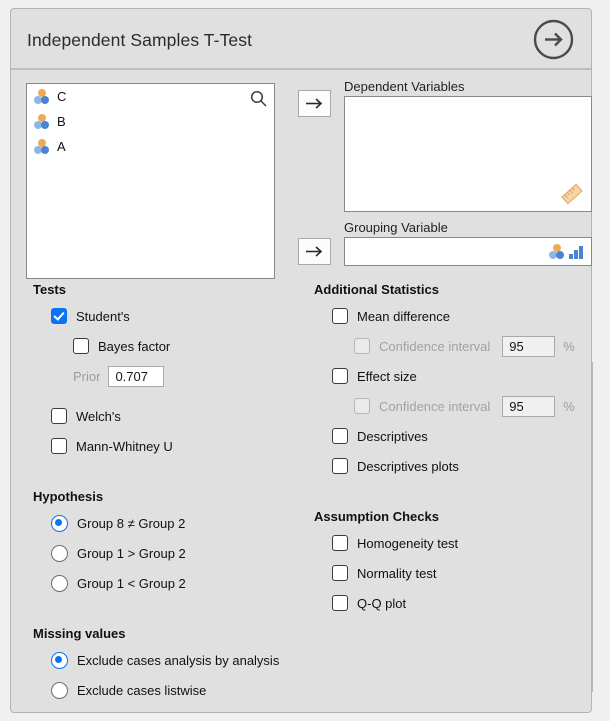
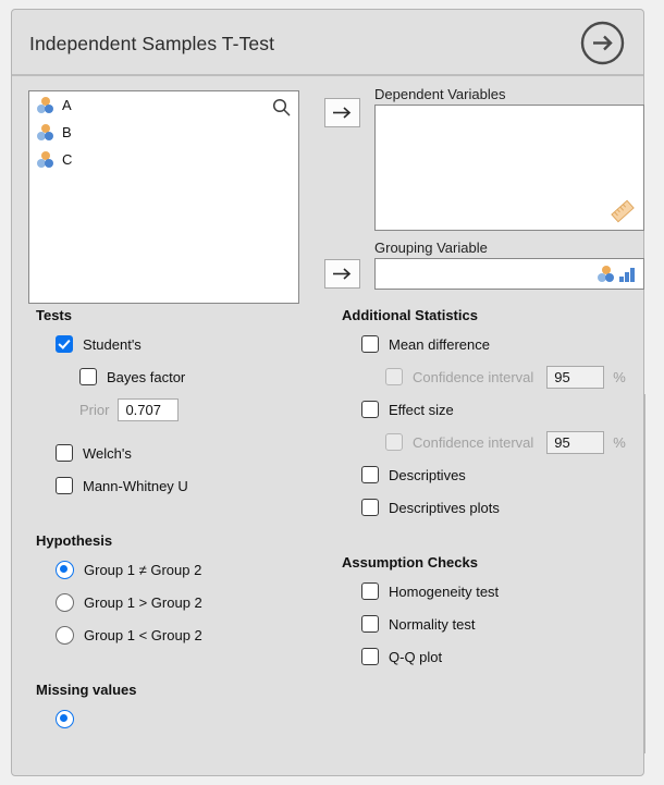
  Independent Samples T-Test
- C
+ A
  B
- A
+ C
  Dependent Variables
  Grouping Variable
  Tests
  Student's
  Bayes factor
  Prior
  0.707
  Welch's
  Mann-Whitney U
  Hypothesis
- Group 8 ≠ Group 2
+ Group 1 ≠ Group 2
  Group 1 > Group 2
  Group 1 < Group 2
  Missing values
- Exclude cases analysis by analysis
- Exclude cases listwise
  Additional Statistics
  Mean difference
  Confidence interval
  95
  %
  Effect size
  Confidence interval
  95
  %
  Descriptives
  Descriptives plots
  Assumption Checks
  Homogeneity test
  Normality test
  Q-Q plot
